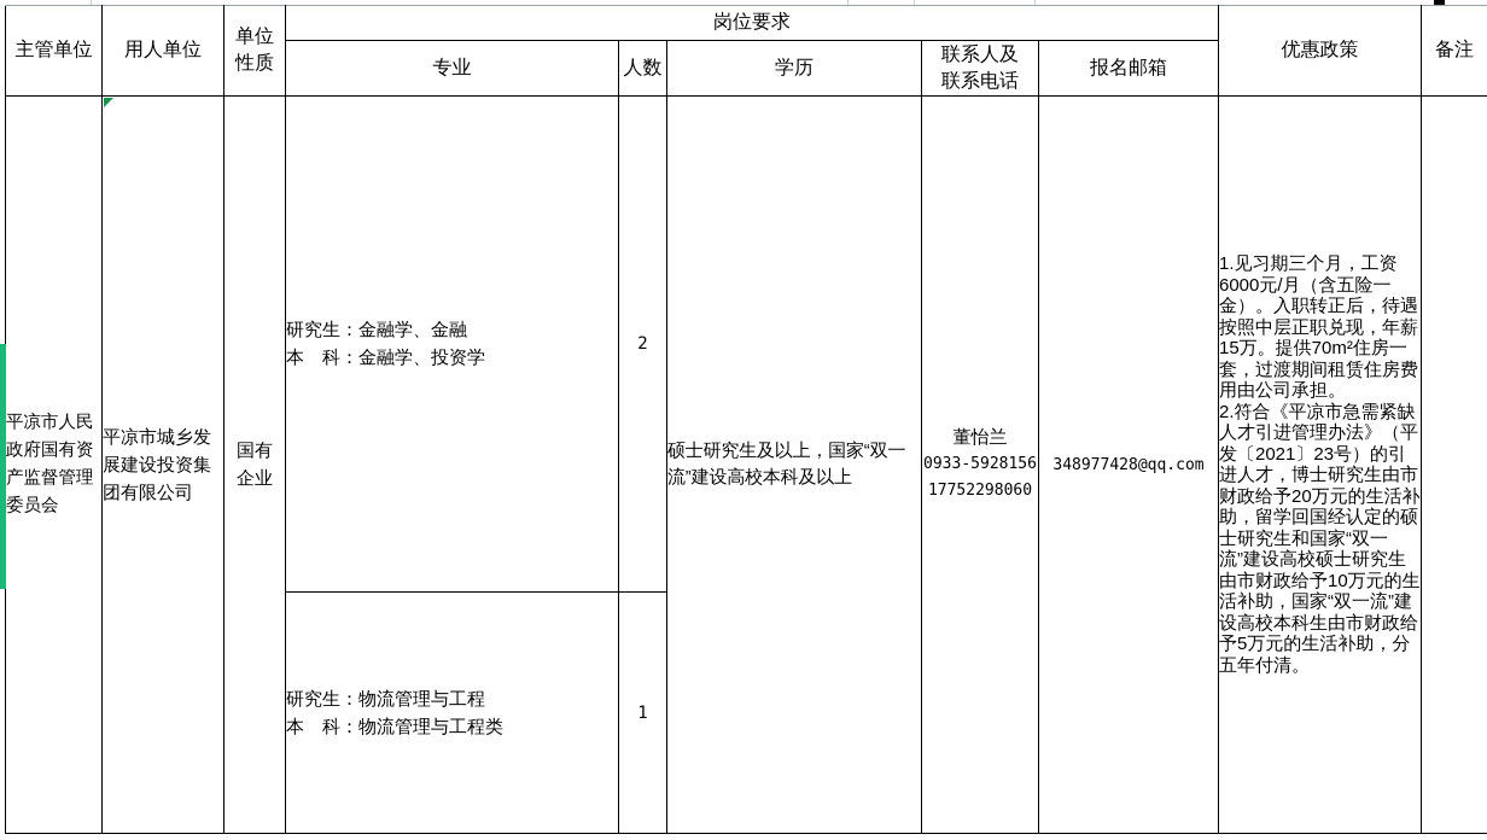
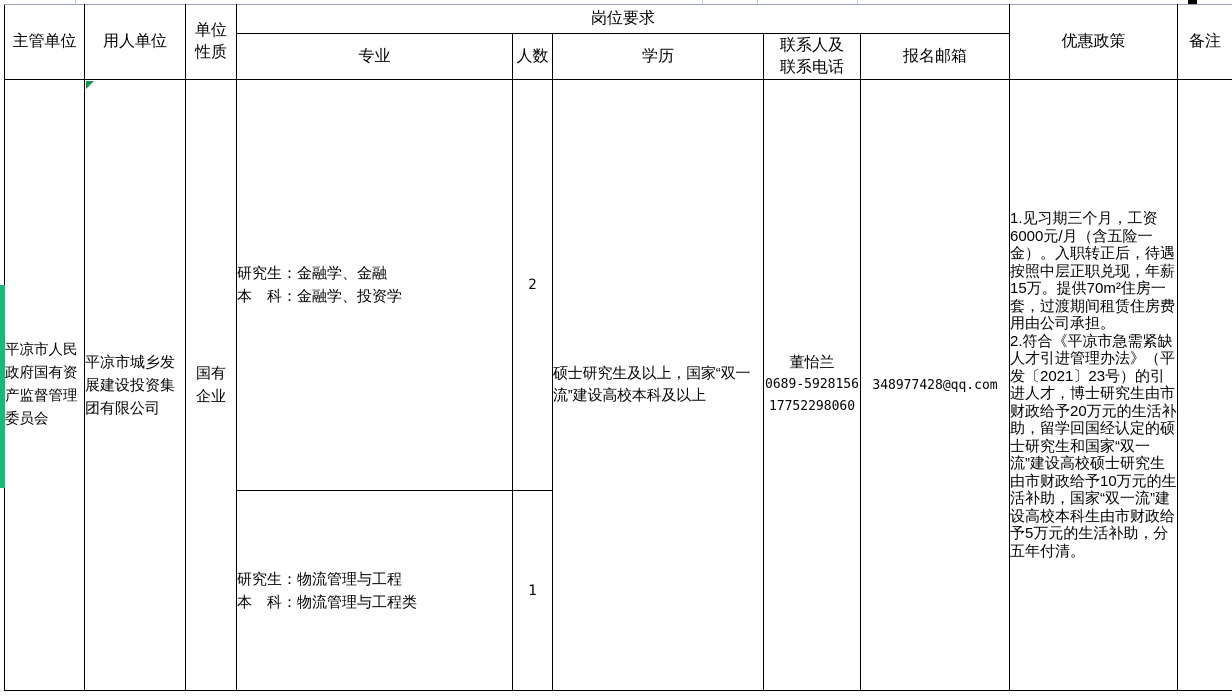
  主管单位	用人单位	单位 性质	岗位要求	优惠政策	备注
  专业	人数	学历	联系人及 联系电话	报名邮箱
- 平凉市人民政府国有资产监督管理委员会	平凉市城乡发展建设投资集团有限公司	国有 企业	研究生：金融学、金融 本 科：金融学、投资学	2	硕士研究生及以上，国家“双一流”建设高校本科及以上	董怡兰 0933-5928156 17752298060	348977428@qq.com	1.见习期三个月，工资6000元/月（含五险一金）。入职转正后，待遇按照中层正职兑现，年薪15万。提供70m²住房一套，过渡期间租赁住房费用由公司承担。 2.符合《平凉市急需紧缺人才引进管理办法》（平发〔2021〕23号）的引进人才，博士研究生由市财政给予20万元的生活补助，留学回国经认定的硕士研究生和国家“双一流”建设高校硕士研究生由市财政给予10万元的生活补助，国家“双一流”建设高校本科生由市财政给予5万元的生活补助，分五年付清。
+ 平凉市人民政府国有资产监督管理委员会	平凉市城乡发展建设投资集团有限公司	国有 企业	研究生：金融学、金融 本 科：金融学、投资学	2	硕士研究生及以上，国家“双一流”建设高校本科及以上	董怡兰 0689-5928156 17752298060	348977428@qq.com	1.见习期三个月，工资6000元/月（含五险一金）。入职转正后，待遇按照中层正职兑现，年薪15万。提供70m²住房一套，过渡期间租赁住房费用由公司承担。 2.符合《平凉市急需紧缺人才引进管理办法》（平发〔2021〕23号）的引进人才，博士研究生由市财政给予20万元的生活补助，留学回国经认定的硕士研究生和国家“双一流”建设高校硕士研究生由市财政给予10万元的生活补助，国家“双一流”建设高校本科生由市财政给予5万元的生活补助，分五年付清。
  研究生：物流管理与工程 本 科：物流管理与工程类	1
